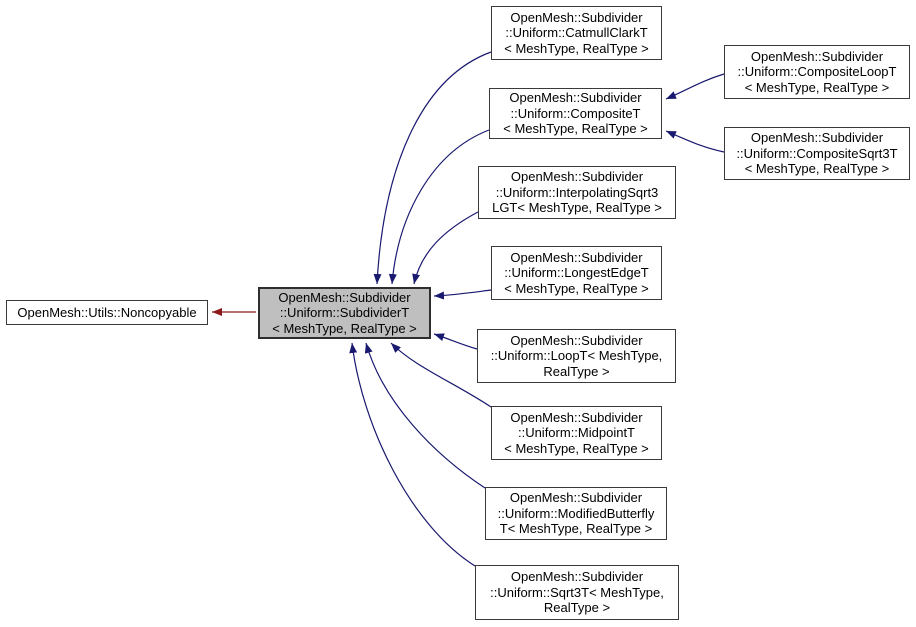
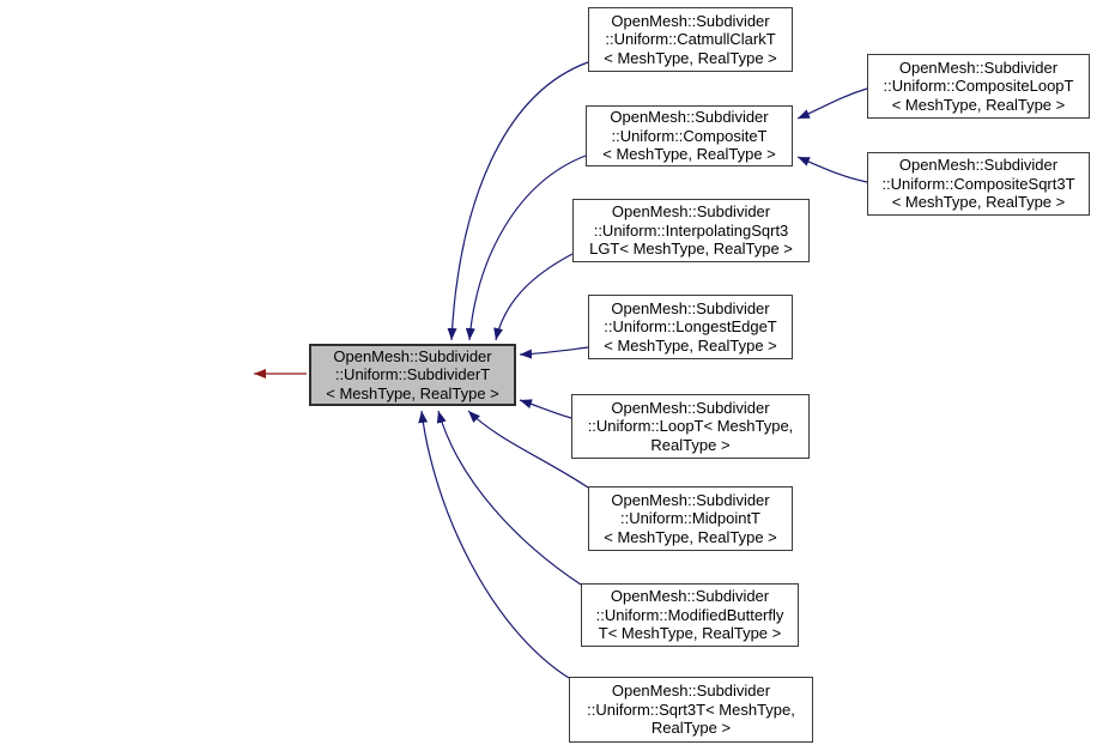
- OpenMesh::Utils::Noncopyable
  OpenMesh::Subdivider
  ::Uniform::SubdividerT
  < MeshType, RealType >
  OpenMesh::Subdivider
  ::Uniform::CatmullClarkT
  < MeshType, RealType >
  OpenMesh::Subdivider
  ::Uniform::CompositeT
  < MeshType, RealType >
  OpenMesh::Subdivider
  ::Uniform::InterpolatingSqrt3
  LGT< MeshType, RealType >
  OpenMesh::Subdivider
  ::Uniform::LongestEdgeT
  < MeshType, RealType >
  OpenMesh::Subdivider
  ::Uniform::LoopT< MeshType,
  RealType >
  OpenMesh::Subdivider
  ::Uniform::MidpointT
  < MeshType, RealType >
  OpenMesh::Subdivider
  ::Uniform::ModifiedButterfly
  T< MeshType, RealType >
  OpenMesh::Subdivider
  ::Uniform::Sqrt3T< MeshType,
  RealType >
  OpenMesh::Subdivider
  ::Uniform::CompositeLoopT
  < MeshType, RealType >
  OpenMesh::Subdivider
  ::Uniform::CompositeSqrt3T
  < MeshType, RealType >
